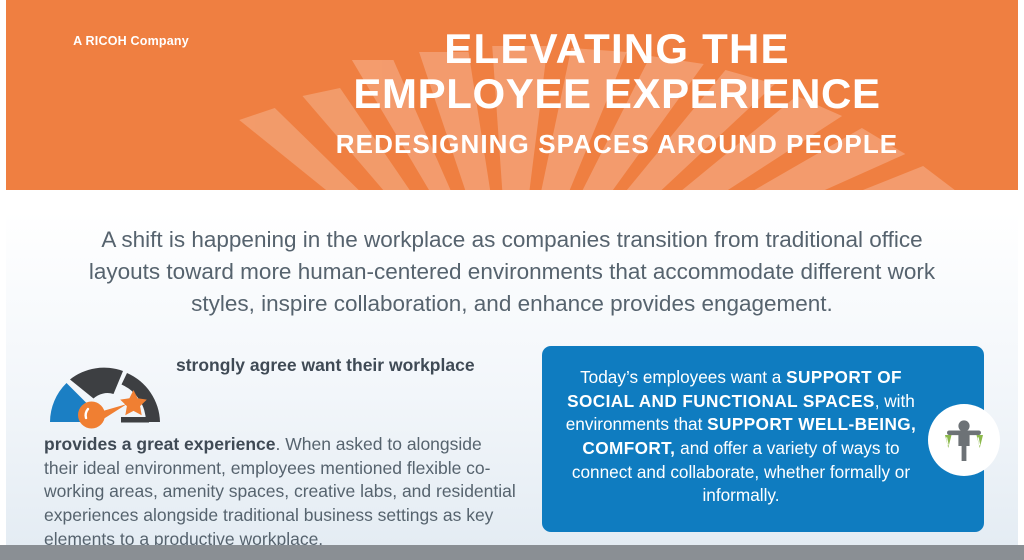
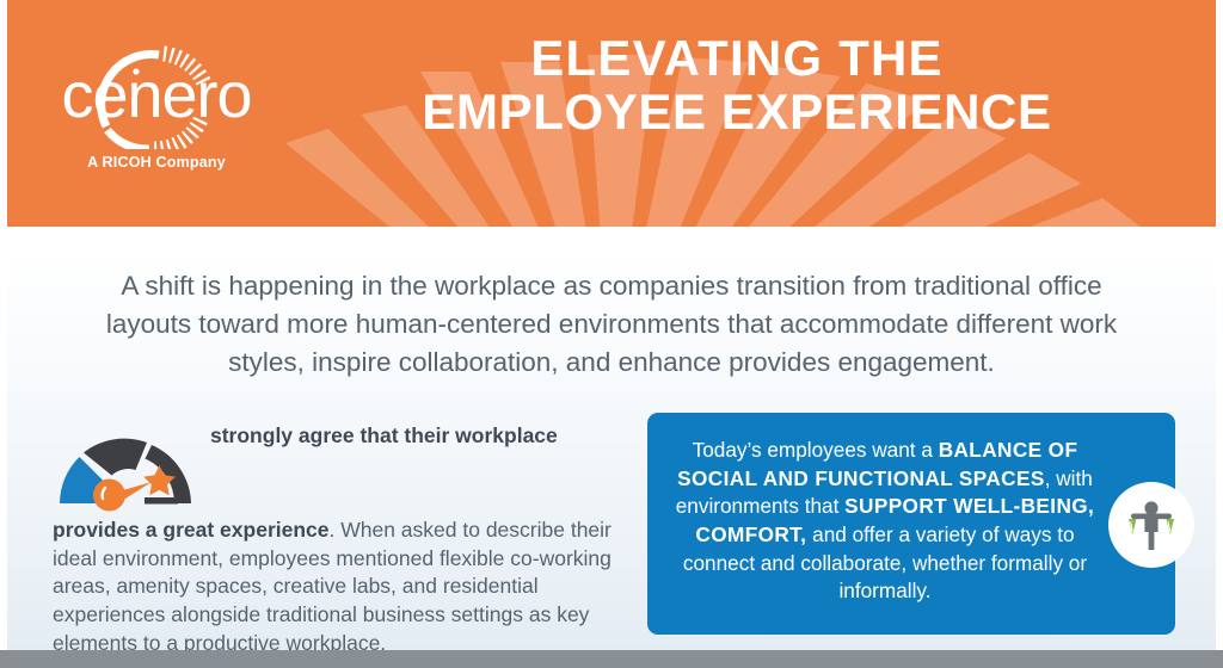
+ cenero
  A RICOH Company
  ELEVATING THE
  EMPLOYEE EXPERIENCE
- REDESIGNING SPACES AROUND PEOPLE
  A shift is happening in the workplace as companies transition from traditional office layouts toward more human-centered environments that accommodate different work styles, inspire collaboration, and enhance provides engagement.
- strongly agree want their workplace
+ strongly agree that their workplace
- provides a great experience. When asked to alongside their ideal environment, employees mentioned flexible co-working areas, amenity spaces, creative labs, and residential experiences alongside traditional business settings as key elements to a productive workplace.
+ provides a great experience. When asked to describe their ideal environment, employees mentioned flexible co-working areas, amenity spaces, creative labs, and residential experiences alongside traditional business settings as key elements to a productive workplace.
- Today’s employees want a SUPPORT OF SOCIAL AND FUNCTIONAL SPACES, with environments that SUPPORT WELL-BEING, COMFORT, and offer a variety of ways to connect and collaborate, whether formally or informally.
+ Today’s employees want a BALANCE OF SOCIAL AND FUNCTIONAL SPACES, with environments that SUPPORT WELL-BEING, COMFORT, and offer a variety of ways to connect and collaborate, whether formally or informally.
